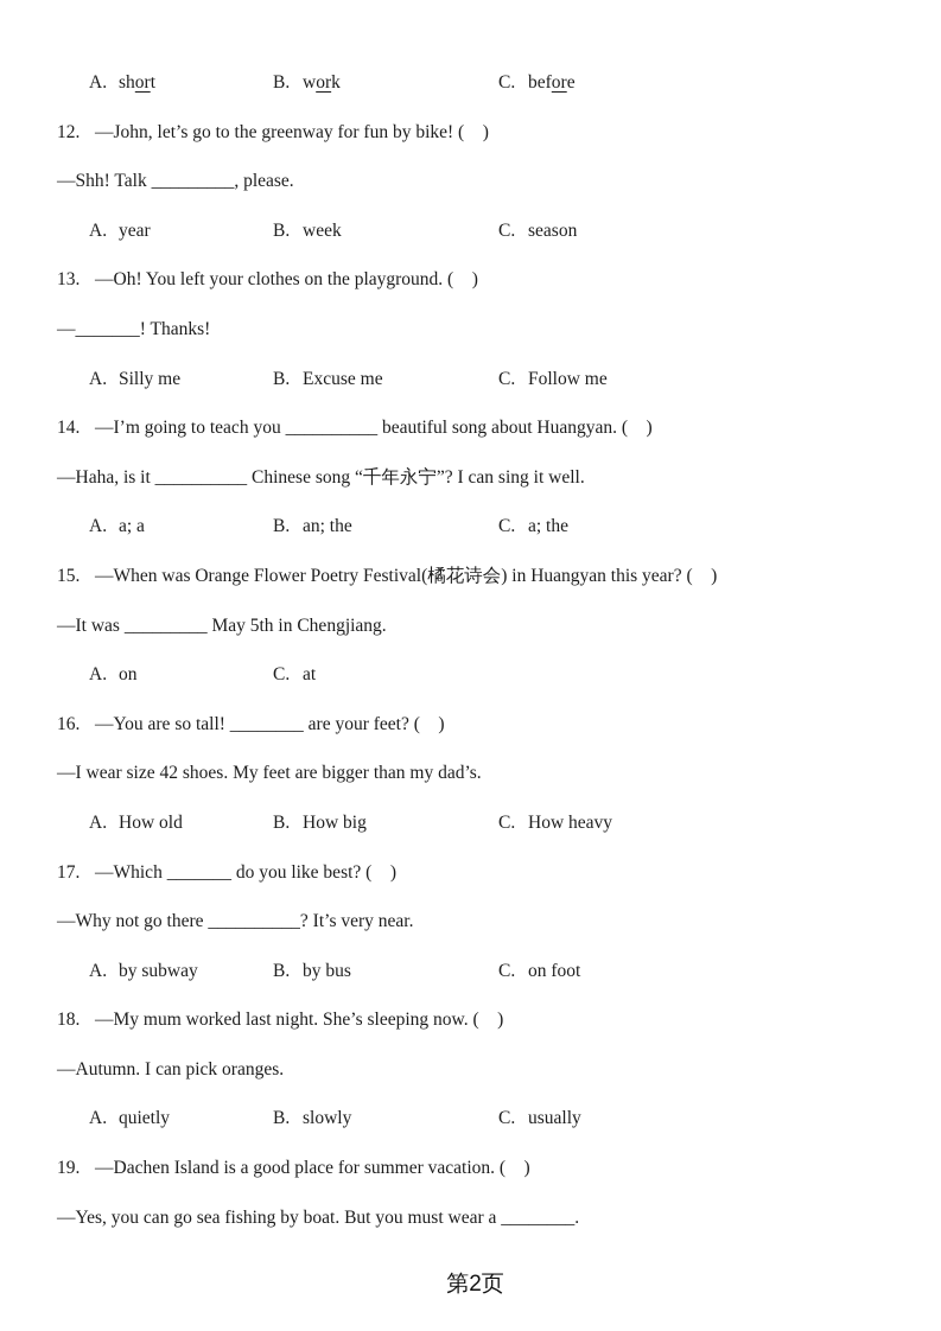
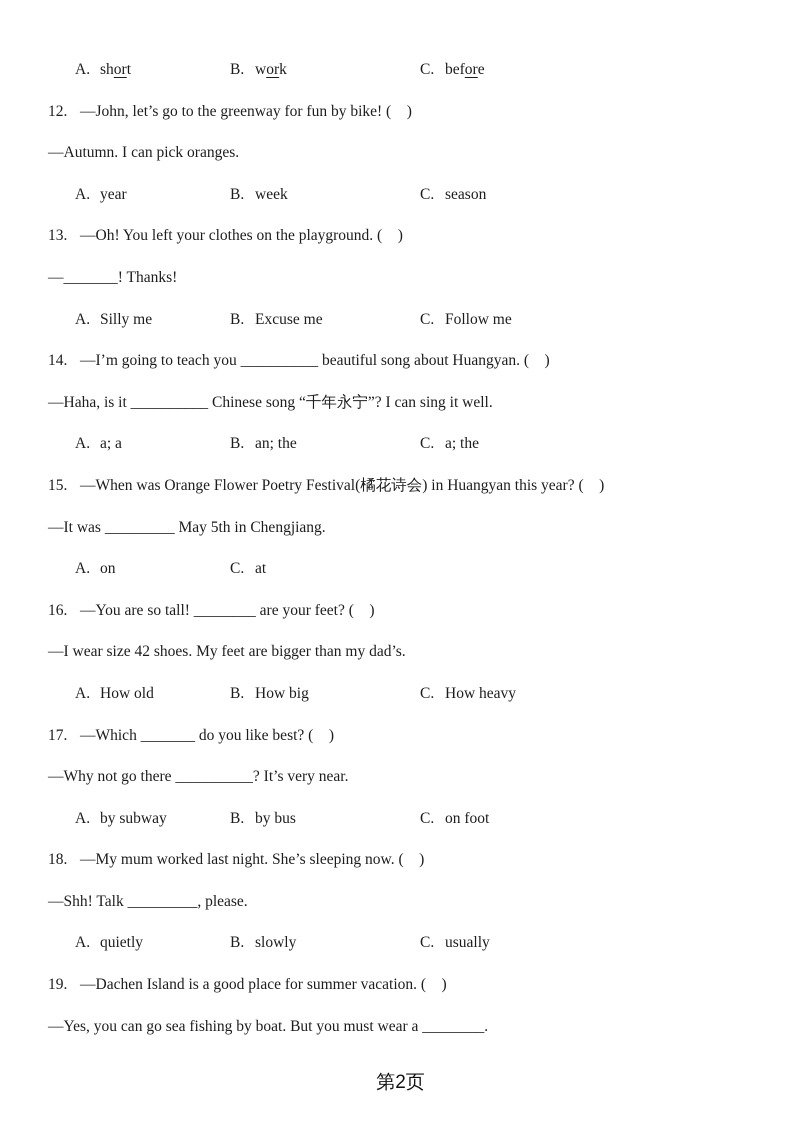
  A. short
  B. work
  C. before
  12. —John, let’s go to the greenway for fun by bike! ( )
- —Shh! Talk _________, please.
+ —Autumn. I can pick oranges.
  A. year
  B. week
  C. season
  13. —Oh! You left your clothes on the playground. ( )
  —_______! Thanks!
  A. Silly me
  B. Excuse me
  C. Follow me
  14. —I’m going to teach you __________ beautiful song about Huangyan. ( )
  —Haha, is it __________ Chinese song “千年永宁”? I can sing it well.
  A. a; a
  B. an; the
  C. a; the
  15. —When was Orange Flower Poetry Festival(橘花诗会) in Huangyan this year? ( )
  —It was _________ May 5th in Chengjiang.
  A. on
  C. at
  16. —You are so tall! ________ are your feet? ( )
  —I wear size 42 shoes. My feet are bigger than my dad’s.
  A. How old
  B. How big
  C. How heavy
  17. —Which _______ do you like best? ( )
  —Why not go there __________? It’s very near.
  A. by subway
  B. by bus
  C. on foot
  18. —My mum worked last night. She’s sleeping now. ( )
- —Autumn. I can pick oranges.
+ —Shh! Talk _________, please.
  A. quietly
  B. slowly
  C. usually
  19. —Dachen Island is a good place for summer vacation. ( )
  —Yes, you can go sea fishing by boat. But you must wear a ________.
  第2页
